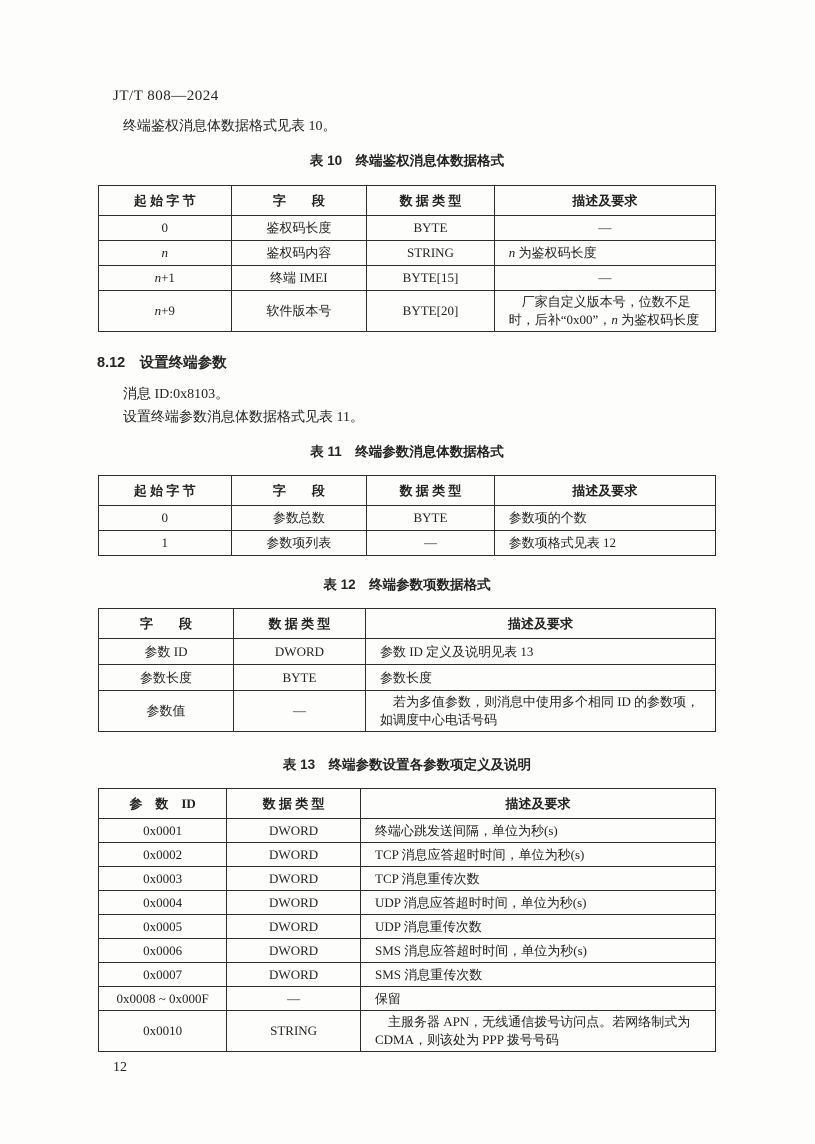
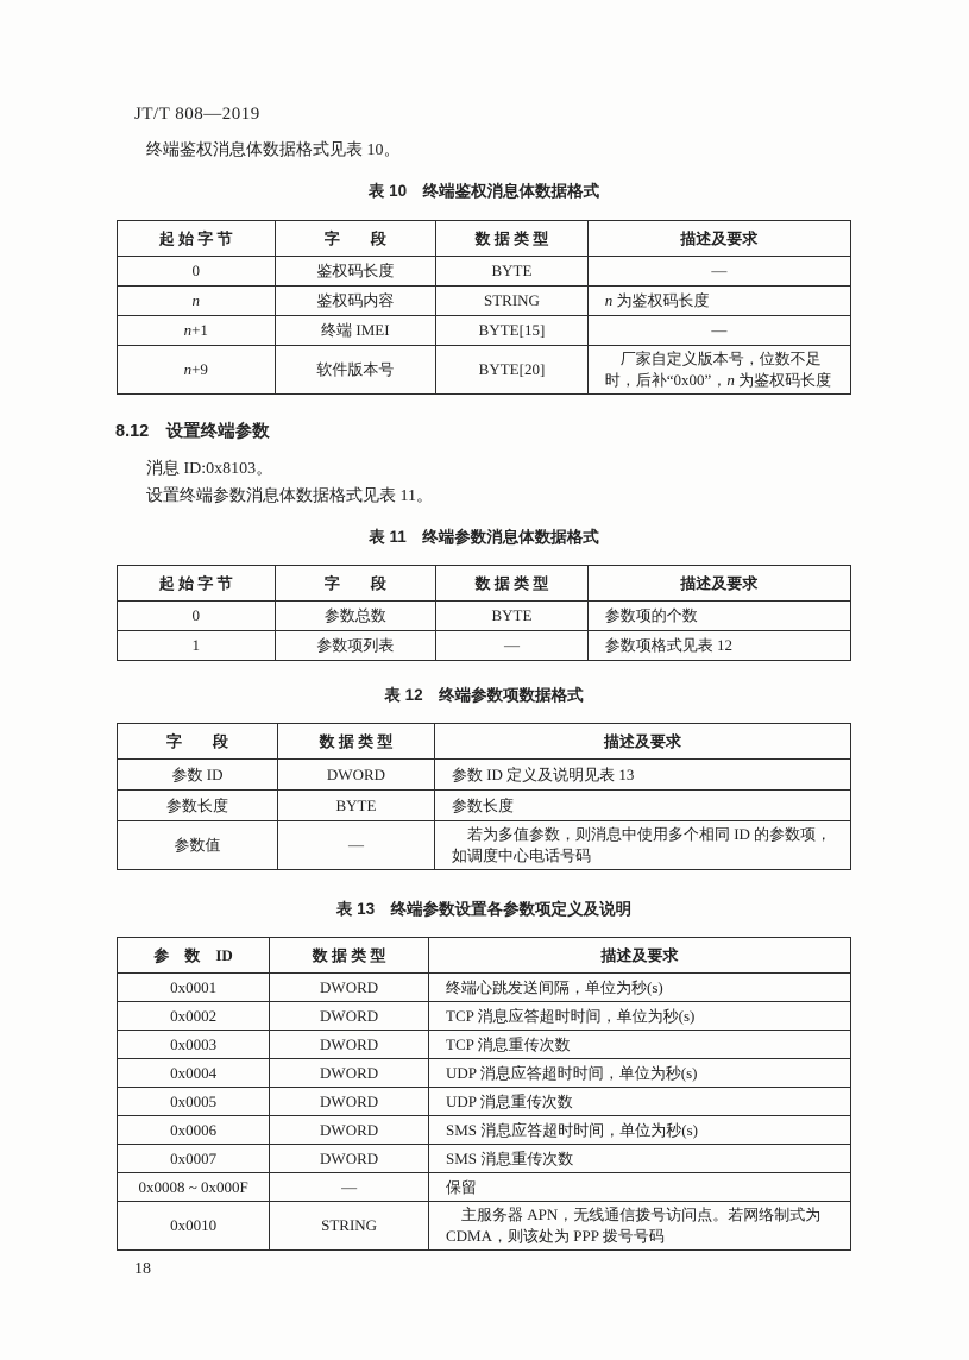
- JT/T 808—2024
+ JT/T 808—2019
  终端鉴权消息体数据格式见表 10。
  表 10 终端鉴权消息体数据格式
  起 始 字 节	字 段	数 据 类 型	描述及要求
  0	鉴权码长度	BYTE	—
  n	鉴权码内容	STRING	n 为鉴权码长度
  n+1	终端 IMEI	BYTE[15]	—
  n+9	软件版本号	BYTE[20]	厂家自定义版本号，位数不足时，后补“0x00”，n 为鉴权码长度
  8.12 设置终端参数
  消息 ID:0x8103。
  设置终端参数消息体数据格式见表 11。
  表 11 终端参数消息体数据格式
  起 始 字 节	字 段	数 据 类 型	描述及要求
  0	参数总数	BYTE	参数项的个数
  1	参数项列表	—	参数项格式见表 12
  表 12 终端参数项数据格式
  字 段	数 据 类 型	描述及要求
  参数 ID	DWORD	参数 ID 定义及说明见表 13
  参数长度	BYTE	参数长度
  参数值	—	若为多值参数，则消息中使用多个相同 ID 的参数项，如调度中心电话号码
  表 13 终端参数设置各参数项定义及说明
  参 数 ID	数 据 类 型	描述及要求
  0x0001	DWORD	终端心跳发送间隔，单位为秒(s)
  0x0002	DWORD	TCP 消息应答超时时间，单位为秒(s)
  0x0003	DWORD	TCP 消息重传次数
  0x0004	DWORD	UDP 消息应答超时时间，单位为秒(s)
  0x0005	DWORD	UDP 消息重传次数
  0x0006	DWORD	SMS 消息应答超时时间，单位为秒(s)
  0x0007	DWORD	SMS 消息重传次数
  0x0008 ~ 0x000F	—	保留
  0x0010	STRING	主服务器 APN，无线通信拨号访问点。若网络制式为 CDMA，则该处为 PPP 拨号号码
- 12
+ 18
